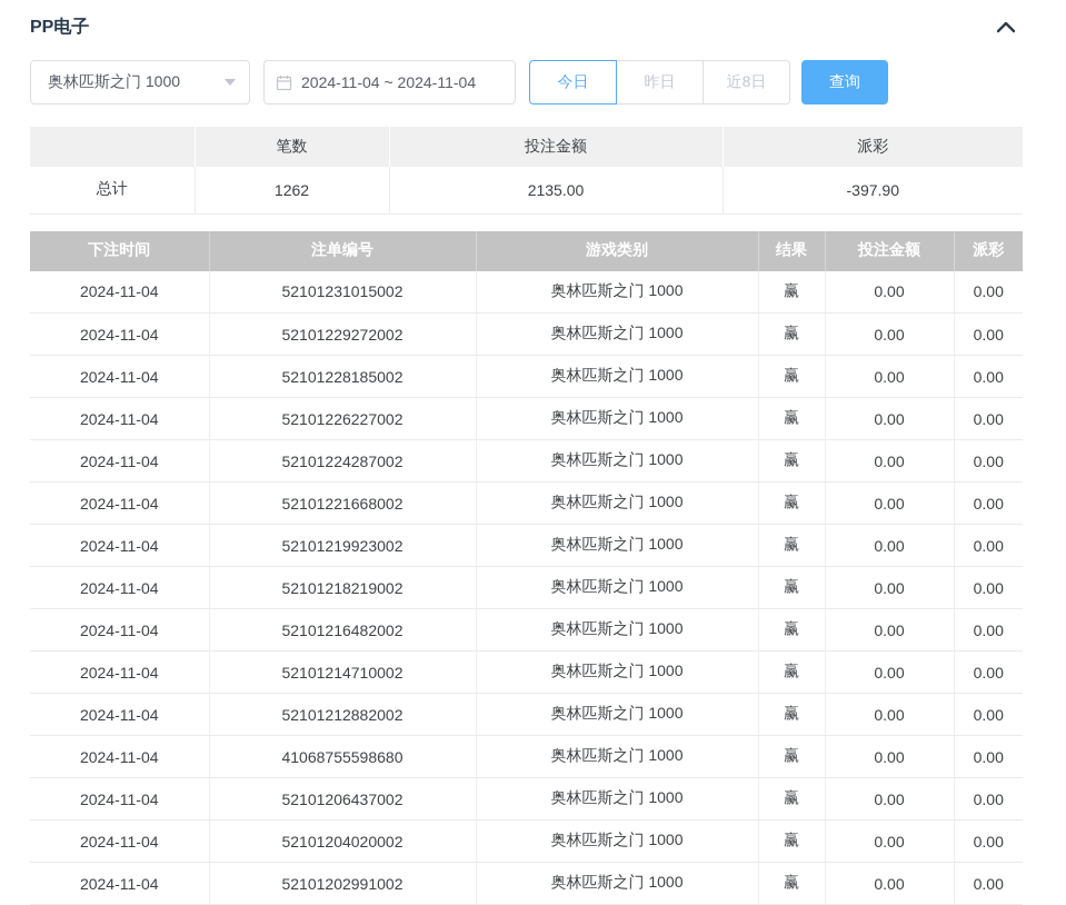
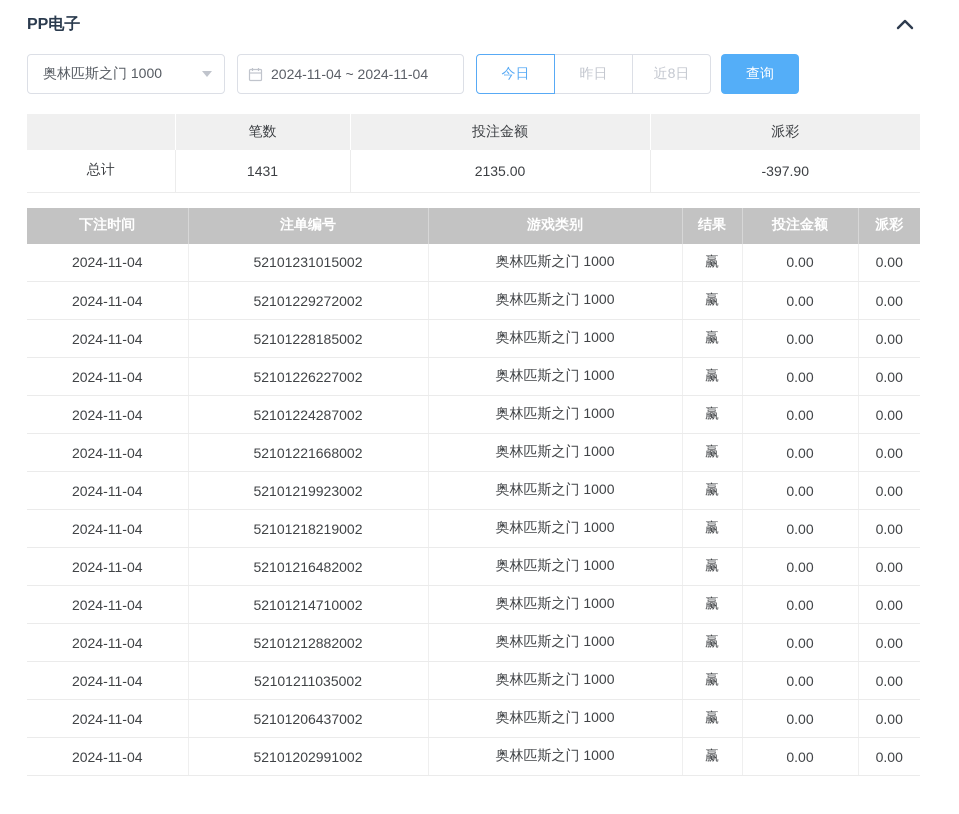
  PP电子
  奥林匹斯之门 1000
  2024-11-04 ~ 2024-11-04
  今日
  昨日
  近8日
  查询
  	笔数	投注金额	派彩
- 总计	1262	2135.00	-397.90
+ 总计	1431	2135.00	-397.90
  下注时间	注单编号	游戏类别	结果	投注金额	派彩
  2024-11-04	52101231015002	奥林匹斯之门 1000	赢	0.00	0.00
  2024-11-04	52101229272002	奥林匹斯之门 1000	赢	0.00	0.00
  2024-11-04	52101228185002	奥林匹斯之门 1000	赢	0.00	0.00
  2024-11-04	52101226227002	奥林匹斯之门 1000	赢	0.00	0.00
  2024-11-04	52101224287002	奥林匹斯之门 1000	赢	0.00	0.00
  2024-11-04	52101221668002	奥林匹斯之门 1000	赢	0.00	0.00
  2024-11-04	52101219923002	奥林匹斯之门 1000	赢	0.00	0.00
  2024-11-04	52101218219002	奥林匹斯之门 1000	赢	0.00	0.00
  2024-11-04	52101216482002	奥林匹斯之门 1000	赢	0.00	0.00
  2024-11-04	52101214710002	奥林匹斯之门 1000	赢	0.00	0.00
  2024-11-04	52101212882002	奥林匹斯之门 1000	赢	0.00	0.00
- 2024-11-04	41068755598680	奥林匹斯之门 1000	赢	0.00	0.00
+ 2024-11-04	52101211035002	奥林匹斯之门 1000	赢	0.00	0.00
  2024-11-04	52101206437002	奥林匹斯之门 1000	赢	0.00	0.00
- 2024-11-04	52101204020002	奥林匹斯之门 1000	赢	0.00	0.00
  2024-11-04	52101202991002	奥林匹斯之门 1000	赢	0.00	0.00
